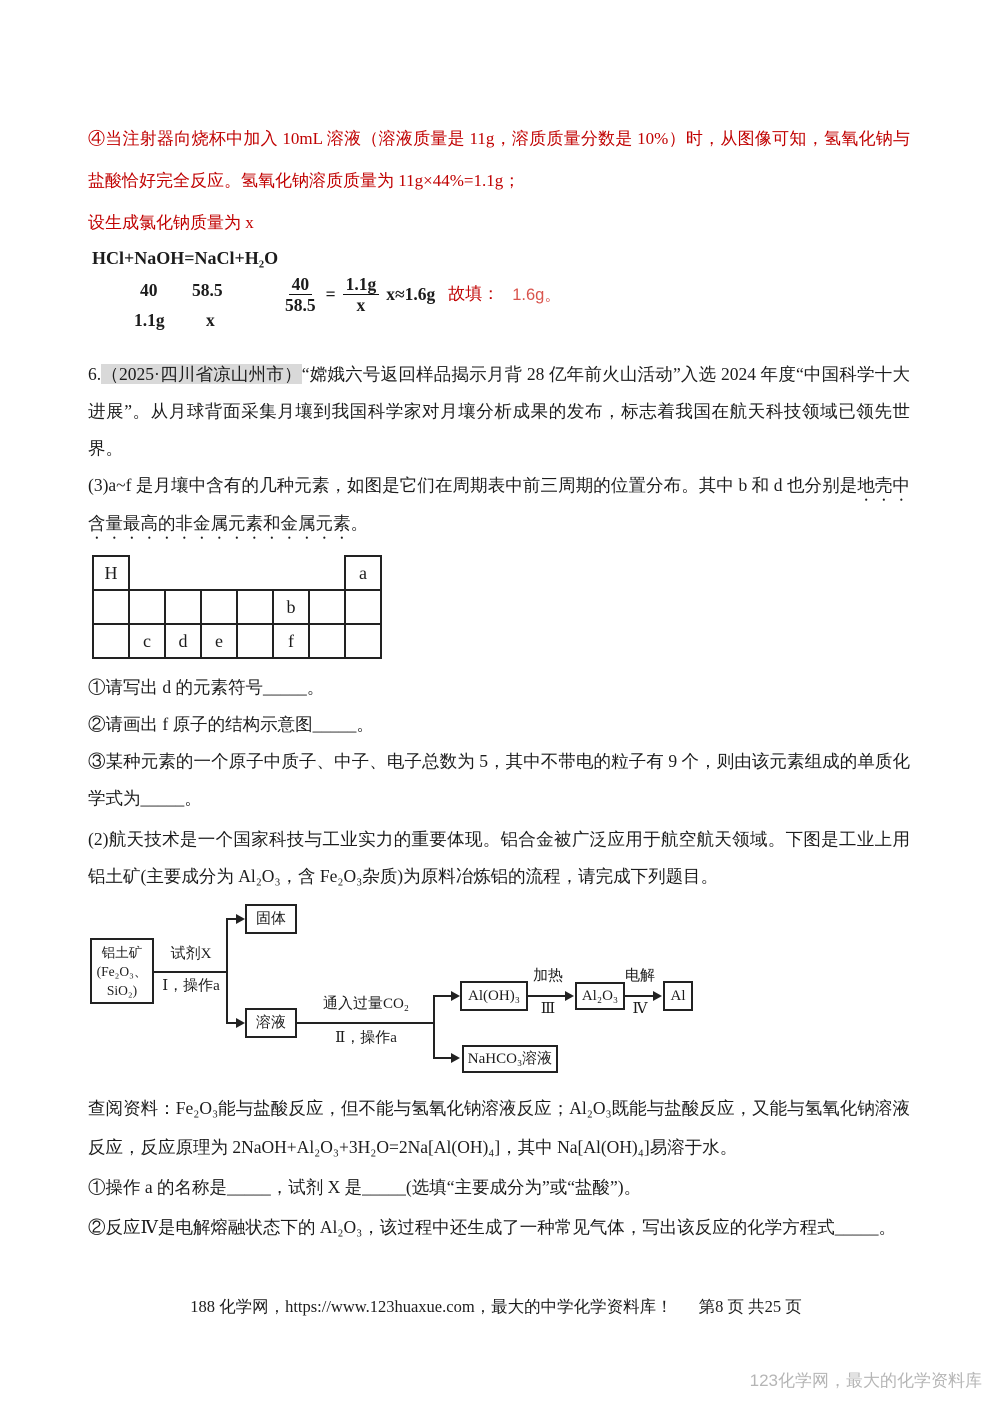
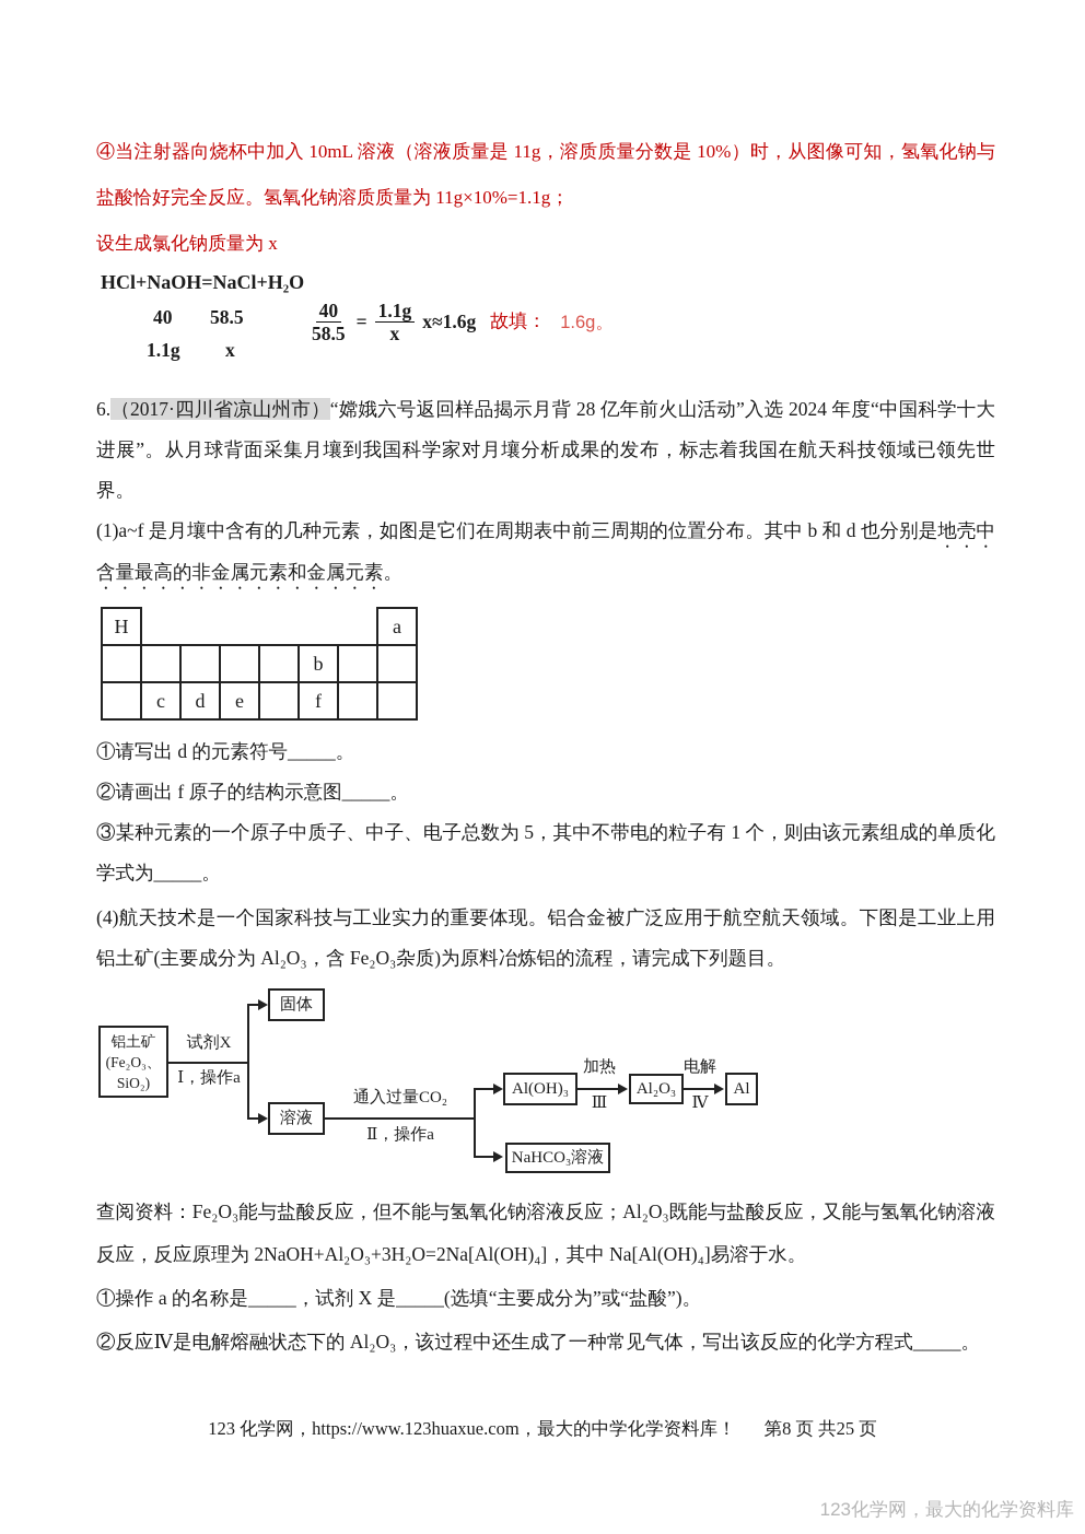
- ④当注射器向烧杯中加入 10mL 溶液（溶液质量是 11g，溶质质量分数是 10%）时，从图像可知，氢氧化钠与盐酸恰好完全反应。氢氧化钠溶质质量为 11g×44%=1.1g；
+ ④当注射器向烧杯中加入 10mL 溶液（溶液质量是 11g，溶质质量分数是 10%）时，从图像可知，氢氧化钠与盐酸恰好完全反应。氢氧化钠溶质质量为 11g×10%=1.1g；
  设生成氯化钠质量为 x
  HCl+NaOH=NaCl+H₂O
  40
  58.5
  1.1g
  x
  40
  58.5
  =
  1.1g
  x
  x≈1.6g
  故填：
  1.6g。
- 6.（2025·四川省凉山州市）“嫦娥六号返回样品揭示月背 28 亿年前火山活动”入选 2024 年度“中国科学十大进展”。从月球背面采集月壤到我国科学家对月壤分析成果的发布，标志着我国在航天科技领域已领先世界。
+ 6.（2017·四川省凉山州市）“嫦娥六号返回样品揭示月背 28 亿年前火山活动”入选 2024 年度“中国科学十大进展”。从月球背面采集月壤到我国科学家对月壤分析成果的发布，标志着我国在航天科技领域已领先世界。
- (3)a~f 是月壤中含有的几种元素，如图是它们在周期表中前三周期的位置分布。其中 b 和 d 也分别是地壳中含量最高的非金属元素和金属元素。
+ (1)a~f 是月壤中含有的几种元素，如图是它们在周期表中前三周期的位置分布。其中 b 和 d 也分别是地壳中含量最高的非金属元素和金属元素。
  H		a
  					b
  	c	d	e		f
  ①请写出 d 的元素符号_____。
  ②请画出 f 原子的结构示意图_____。
- ③某种元素的一个原子中质子、中子、电子总数为 5，其中不带电的粒子有 9 个，则由该元素组成的单质化学式为_____。
+ ③某种元素的一个原子中质子、中子、电子总数为 5，其中不带电的粒子有 1 个，则由该元素组成的单质化学式为_____。
- (2)航天技术是一个国家科技与工业实力的重要体现。铝合金被广泛应用于航空航天领域。下图是工业上用铝土矿(主要成分为 Al₂O₃，含 Fe₂O₃杂质)为原料冶炼铝的流程，请完成下列题目。
+ (4)航天技术是一个国家科技与工业实力的重要体现。铝合金被广泛应用于航空航天领域。下图是工业上用铝土矿(主要成分为 Al₂O₃，含 Fe₂O₃杂质)为原料冶炼铝的流程，请完成下列题目。
  铝土矿
  (Fe₂O₃、
  SiO₂)
  试剂X
  Ⅰ，操作a
  固体
  溶液
  通入过量CO₂
  Ⅱ，操作a
  Al(OH)₃
  加热
  Ⅲ
  Al₂O₃
  电解
  Ⅳ
  Al
  NaHCO₃溶液
  查阅资料：Fe₂O₃能与盐酸反应，但不能与氢氧化钠溶液反应；Al₂O₃既能与盐酸反应，又能与氢氧化钠溶液反应，反应原理为 2NaOH+Al₂O₃+3H₂O=2Na[Al(OH)₄]，其中 Na[Al(OH)₄]易溶于水。
  ①操作 a 的名称是_____，试剂 X 是_____(选填“主要成分为”或“盐酸”)。
  ②反应Ⅳ是电解熔融状态下的 Al₂O₃，该过程中还生成了一种常见气体，写出该反应的化学方程式_____。
- 188 化学网，https://www.123huaxue.com，最大的中学化学资料库！ 第8 页 共25 页
+ 123 化学网，https://www.123huaxue.com，最大的中学化学资料库！ 第8 页 共25 页
  123化学网，最大的化学资料库
